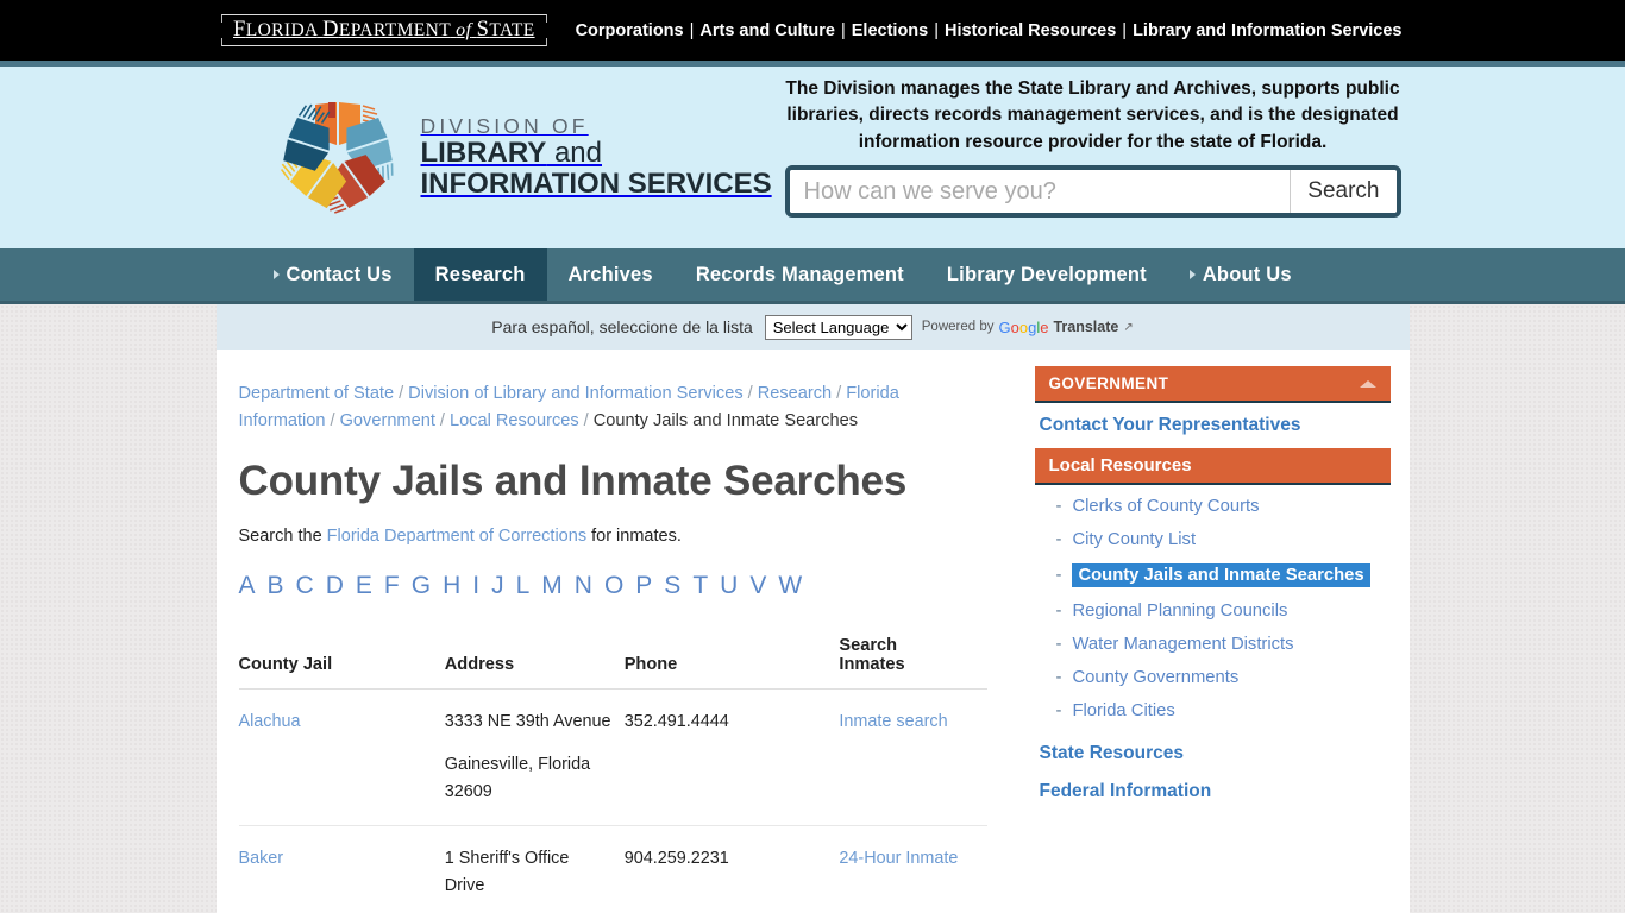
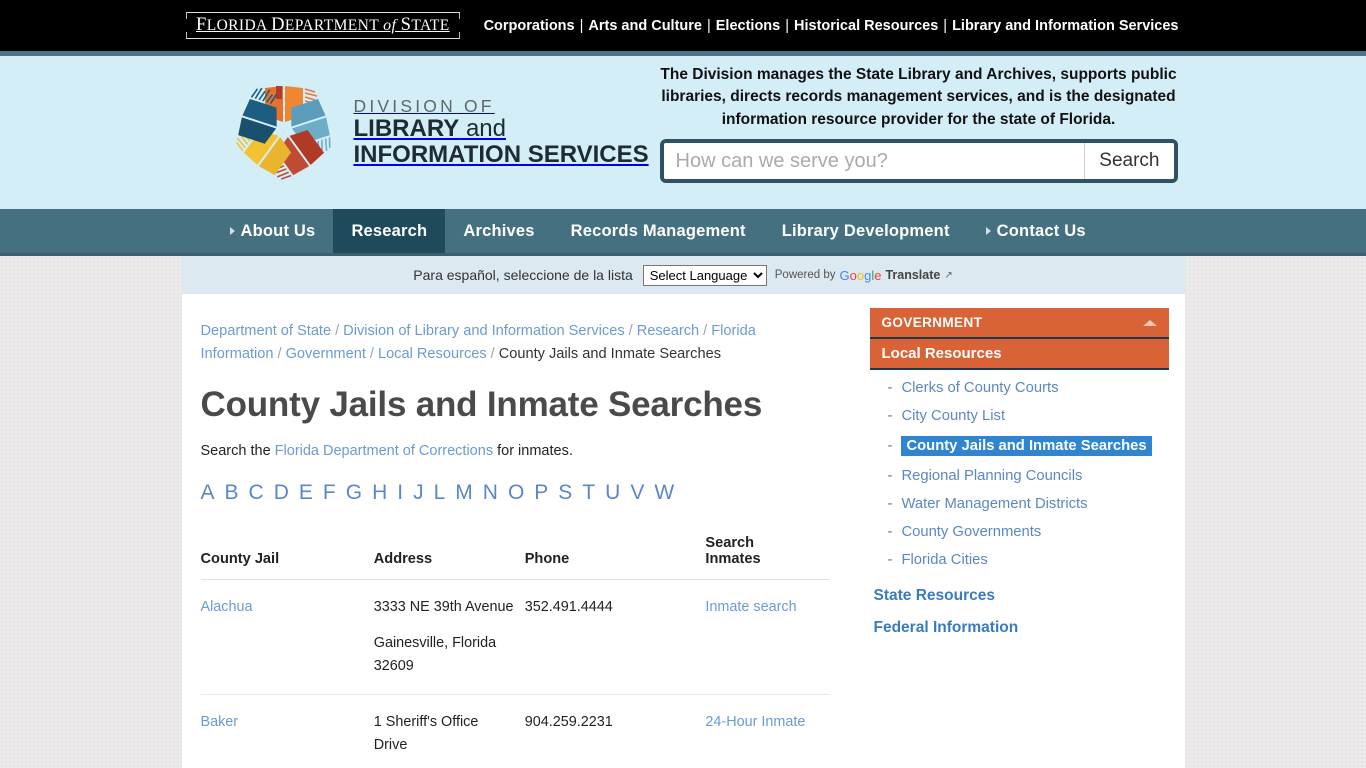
  FLORIDA DEPARTMENT of STATE
  Corporations | Arts and Culture | Elections | Historical Resources | Library and Information Services
  DIVISION OF
  LIBRARY and
  INFORMATION SERVICES
  The Division manages the State Library and Archives, supports public libraries, directs records management services, and is the designated information resource provider for the state of Florida.
  How can we serve you?
  Search
- Contact Us
+ About Us
  Research
  Archives
  Records Management
  Library Development
- About Us
+ Contact Us
  Para español, seleccione de la lista
  Select Language
  Powered by
  Google
  Translate
  ↗
  Department of State / Division of Library and Information Services / Research / Florida Information / Government / Local Resources / County Jails and Inmate Searches
  County Jails and Inmate Searches
  Search the Florida Department of Corrections for inmates.
  A B C D E F G H I J L M N O P S T U V W
  County Jail	Address	Phone	SearchInmates
  Alachua	3333 NE 39th AvenueGainesville, Florida 32609	352.491.4444	Inmate search
  Baker	1 Sheriff's Office Drive	904.259.2231	24-Hour Inmate
  GOVERNMENT
- Contact Your Representatives
  Local Resources
  -
  Clerks of County Courts
  -
  City County List
  -
  County Jails and Inmate Searches
  -
  Regional Planning Councils
  -
  Water Management Districts
  -
  County Governments
  -
  Florida Cities
  State Resources
  Federal Information
